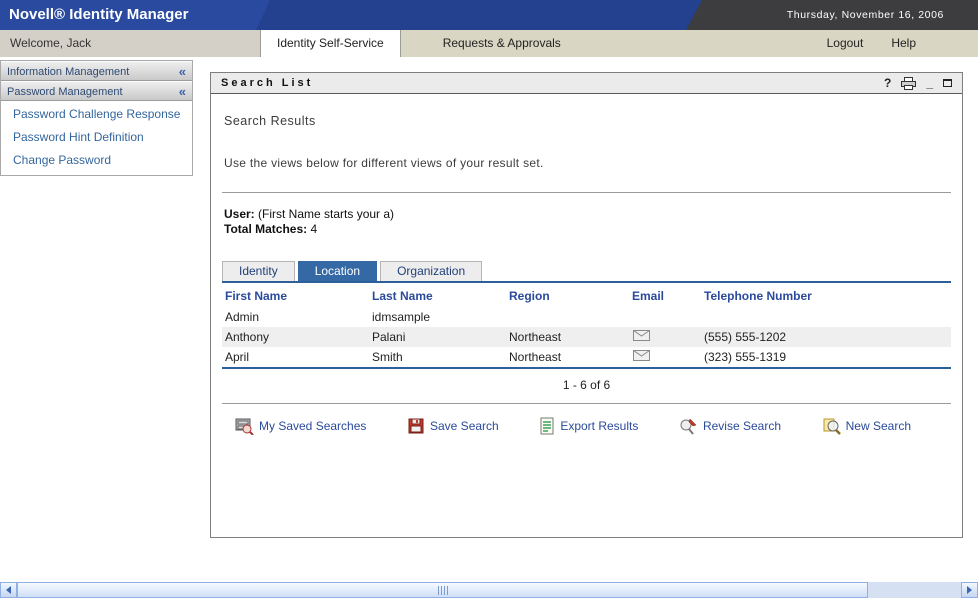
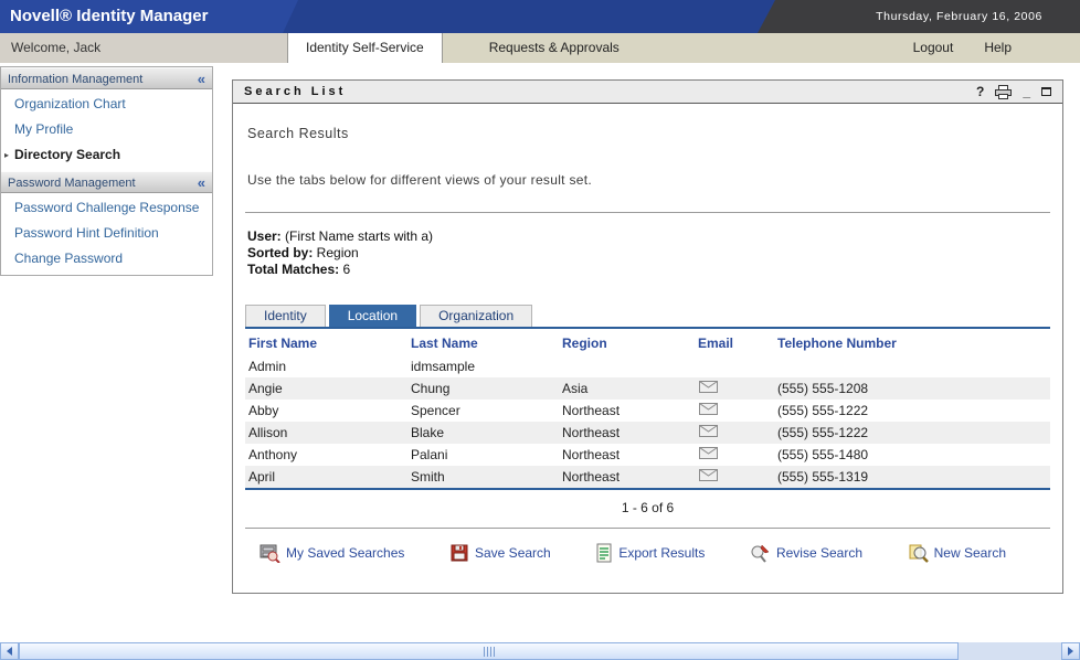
  Novell® Identity Manager
- Thursday, November 16, 2006
+ Thursday, February 16, 2006
  Welcome, Jack
  Identity Self-Service
  Requests & Approvals
  Logout
  Help
  Information Management
  «
+ Organization Chart
+ My Profile
+ ▸
+ Directory Search
  Password Management
  «
  Password Challenge Response
  Password Hint Definition
  Change Password
  Search List
  ?
  _
  Search Results
- Use the views below for different views of your result set.
+ Use the tabs below for different views of your result set.
- User: (First Name starts your a)
+ User: (First Name starts with a)
+ Sorted by: Region
- Total Matches: 4
+ Total Matches: 6
  Identity
  Location
  Organization
  First Name	Last Name	Region	Email	Telephone Number
  Admin	idmsample
+ Angie	Chung	Asia		(555) 555-1208
+ Abby	Spencer	Northeast		(555) 555-1222
+ Allison	Blake	Northeast		(555) 555-1222
- Anthony	Palani	Northeast		(555) 555-1202
+ Anthony	Palani	Northeast		(555) 555-1480
- April	Smith	Northeast		(323) 555-1319
+ April	Smith	Northeast		(555) 555-1319
  1 - 6 of 6
  My Saved Searches
  Save Search
  Export Results
  Revise Search
  New Search
